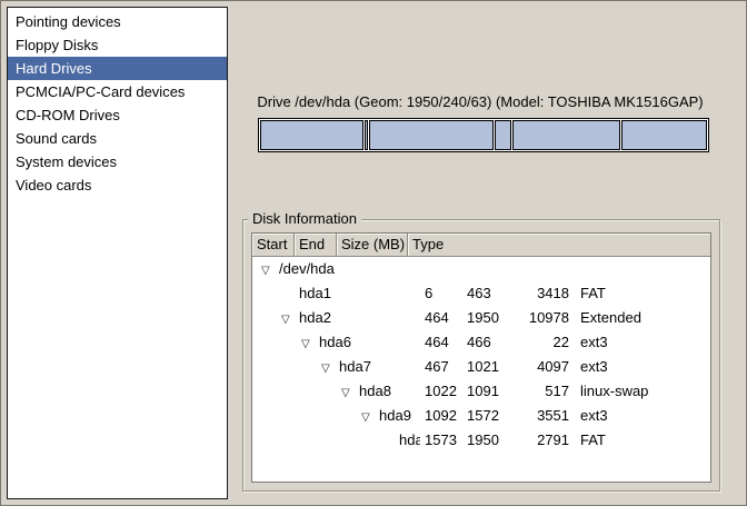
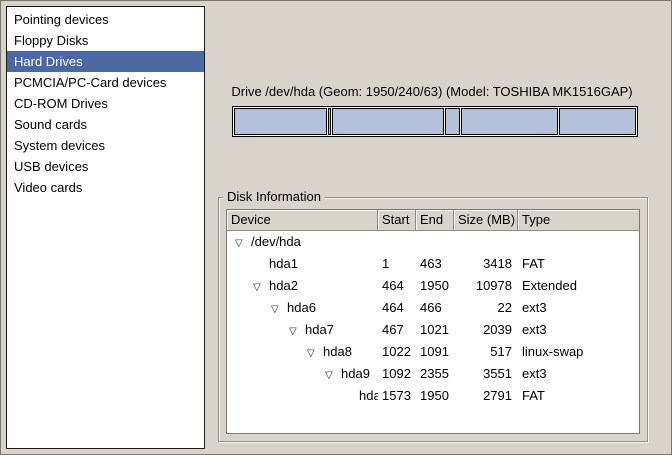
  Pointing devices
  Floppy Disks
  Hard Drives
  PCMCIA/PC-Card devices
  CD-ROM Drives
  Sound cards
  System devices
+ USB devices
  Video cards
  Drive /dev/hda (Geom: 1950/240/63) (Model: TOSHIBA MK1516GAP)
  Disk Information
+ Device
  Start
  End
  Size (MB)
  Type
  ▽ /dev/hda
  hda1
- 6
+ 1
  463
  3418
  FAT
  ▽ hda2
  464
  1950
  10978
  Extended
  ▽ hda6
  464
  466
  22
  ext3
  ▽ hda7
  467
  1021
- 4097
+ 2039
  ext3
  ▽ hda8
  1022
  1091
  517
  linux-swap
  ▽ hda9
  1092
- 1572
+ 2355
  3551
  ext3
  hda
  1573
  1950
  2791
  FAT
